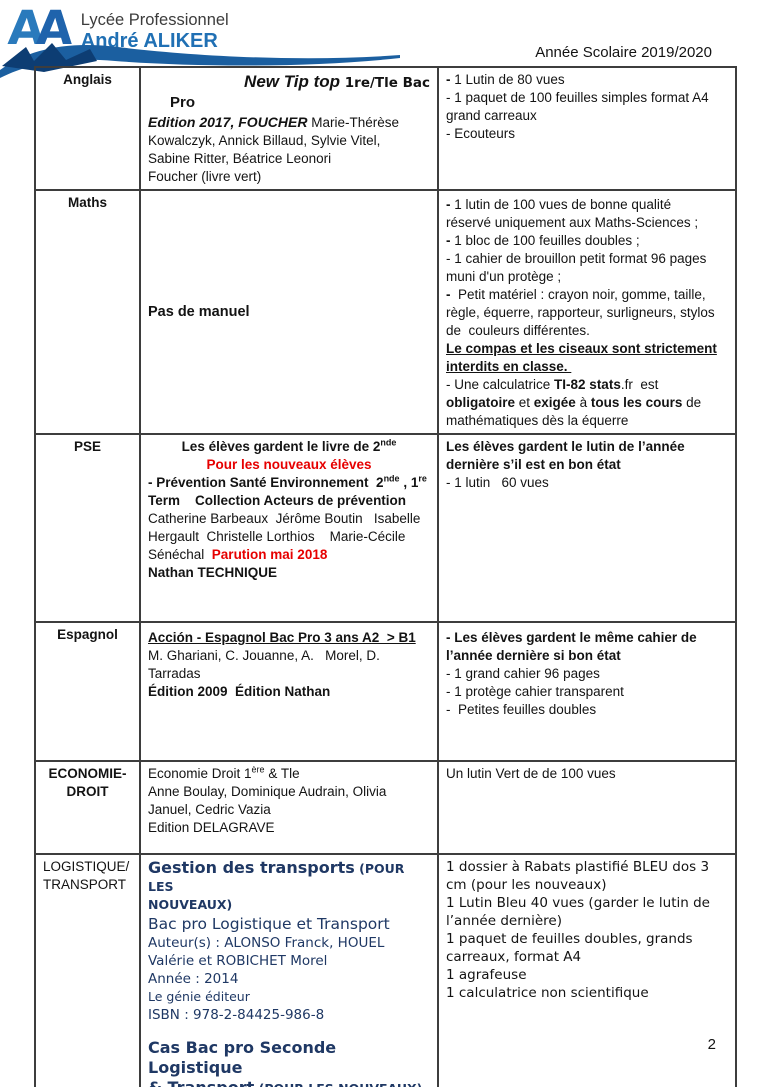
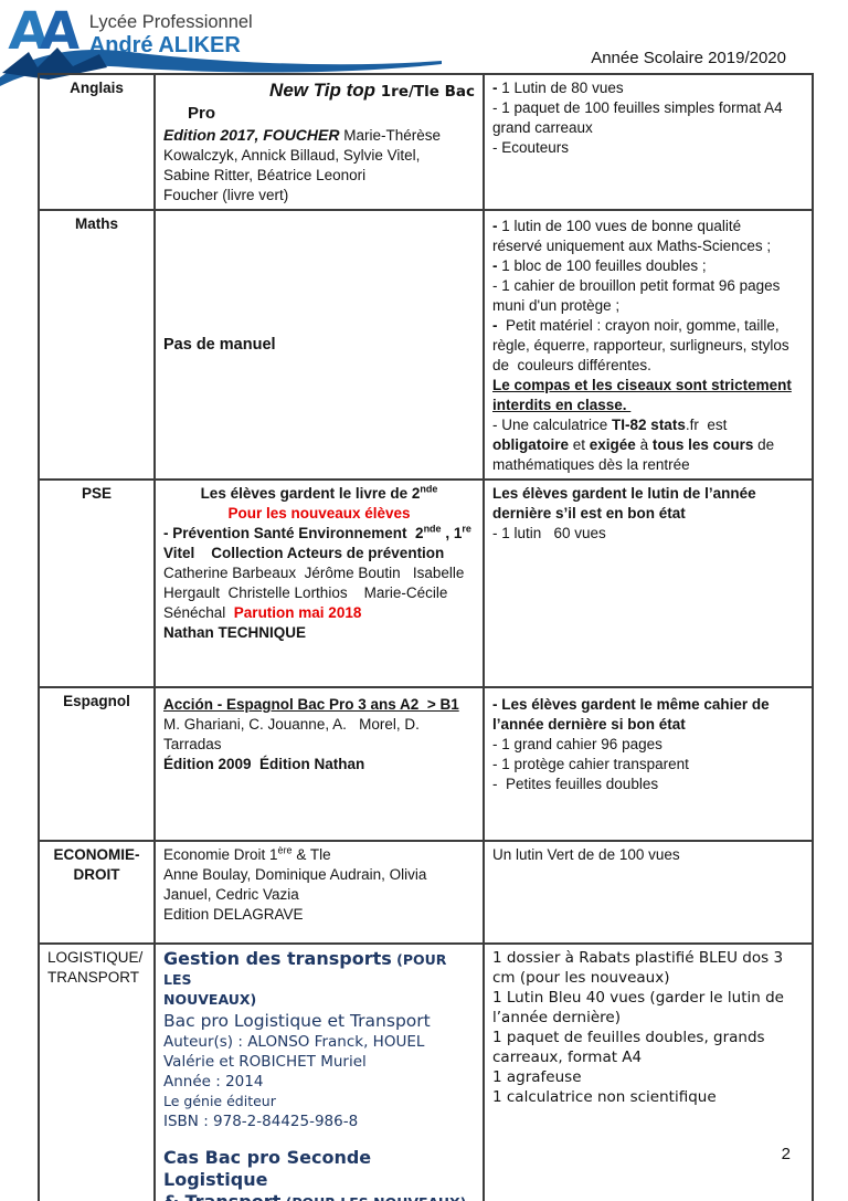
  Lycée Professionnel
  André ALIKER
  Année Scolaire 2019/2020
  Anglais	New Tip top 1re/Tle Bac Pro Edition 2017, FOUCHER Marie-Thérèse Kowalczyk, Annick Billaud, Sylvie Vitel, Sabine Ritter, Béatrice Leonori Foucher (livre vert)	- 1 Lutin de 80 vues - 1 paquet de 100 feuilles simples format A4 grand carreaux - Ecouteurs
- Maths	Pas de manuel	- 1 lutin de 100 vues de bonne qualité réservé uniquement aux Maths-Sciences ; - 1 bloc de 100 feuilles doubles ; - 1 cahier de brouillon petit format 96 pages muni d'un protège ; - Petit matériel : crayon noir, gomme, taille, règle, équerre, rapporteur, surligneurs, stylos de couleurs différentes. Le compas et les ciseaux sont strictement interdits en classe. - Une calculatrice TI-82 stats.fr est obligatoire et exigée à tous les cours de mathématiques dès la équerre
+ Maths	Pas de manuel	- 1 lutin de 100 vues de bonne qualité réservé uniquement aux Maths-Sciences ; - 1 bloc de 100 feuilles doubles ; - 1 cahier de brouillon petit format 96 pages muni d'un protège ; - Petit matériel : crayon noir, gomme, taille, règle, équerre, rapporteur, surligneurs, stylos de couleurs différentes. Le compas et les ciseaux sont strictement interdits en classe. - Une calculatrice TI-82 stats.fr est obligatoire et exigée à tous les cours de mathématiques dès la rentrée
- PSE	Les élèves gardent le livre de 2nde Pour les nouveaux élèves - Prévention Santé Environnement 2nde , 1re Term Collection Acteurs de prévention Catherine Barbeaux Jérôme Boutin Isabelle Hergault Christelle Lorthios Marie-Cécile Sénéchal Parution mai 2018 Nathan TECHNIQUE	Les élèves gardent le lutin de l’année dernière s’il est en bon état - 1 lutin 60 vues
+ PSE	Les élèves gardent le livre de 2nde Pour les nouveaux élèves - Prévention Santé Environnement 2nde , 1re Vitel Collection Acteurs de prévention Catherine Barbeaux Jérôme Boutin Isabelle Hergault Christelle Lorthios Marie-Cécile Sénéchal Parution mai 2018 Nathan TECHNIQUE	Les élèves gardent le lutin de l’année dernière s’il est en bon état - 1 lutin 60 vues
  Espagnol	Acción - Espagnol Bac Pro 3 ans A2 > B1 M. Ghariani, C. Jouanne, A. Morel, D. Tarradas Édition 2009 Édition Nathan	- Les élèves gardent le même cahier de l’année dernière si bon état - 1 grand cahier 96 pages - 1 protège cahier transparent - Petites feuilles doubles
  ECONOMIE- DROIT	Economie Droit 1ère & Tle Anne Boulay, Dominique Audrain, Olivia Januel, Cedric Vazia Edition DELAGRAVE	Un lutin Vert de de 100 vues
- LOGISTIQUE/ TRANSPORT	Gestion des transports (POUR LES NOUVEAUX) Bac pro Logistique et Transport Auteur(s) : ALONSO Franck, HOUEL Valérie et ROBICHET Morel Année : 2014 Le génie éditeur ISBN : 978-2-84425-986-8 Cas Bac pro Seconde Logistique	1 dossier à Rabats plastifié BLEU dos 3 cm (pour les nouveaux) 1 Lutin Bleu 40 vues (garder le lutin de l’année dernière) 1 paquet de feuilles doubles, grands carreaux, format A4 1 agrafeuse 1 calculatrice non scientifique
+ LOGISTIQUE/ TRANSPORT	Gestion des transports (POUR LES NOUVEAUX) Bac pro Logistique et Transport Auteur(s) : ALONSO Franck, HOUEL Valérie et ROBICHET Muriel Année : 2014 Le génie éditeur ISBN : 978-2-84425-986-8 Cas Bac pro Seconde Logistique	1 dossier à Rabats plastifié BLEU dos 3 cm (pour les nouveaux) 1 Lutin Bleu 40 vues (garder le lutin de l’année dernière) 1 paquet de feuilles doubles, grands carreaux, format A4 1 agrafeuse 1 calculatrice non scientifique
  2
